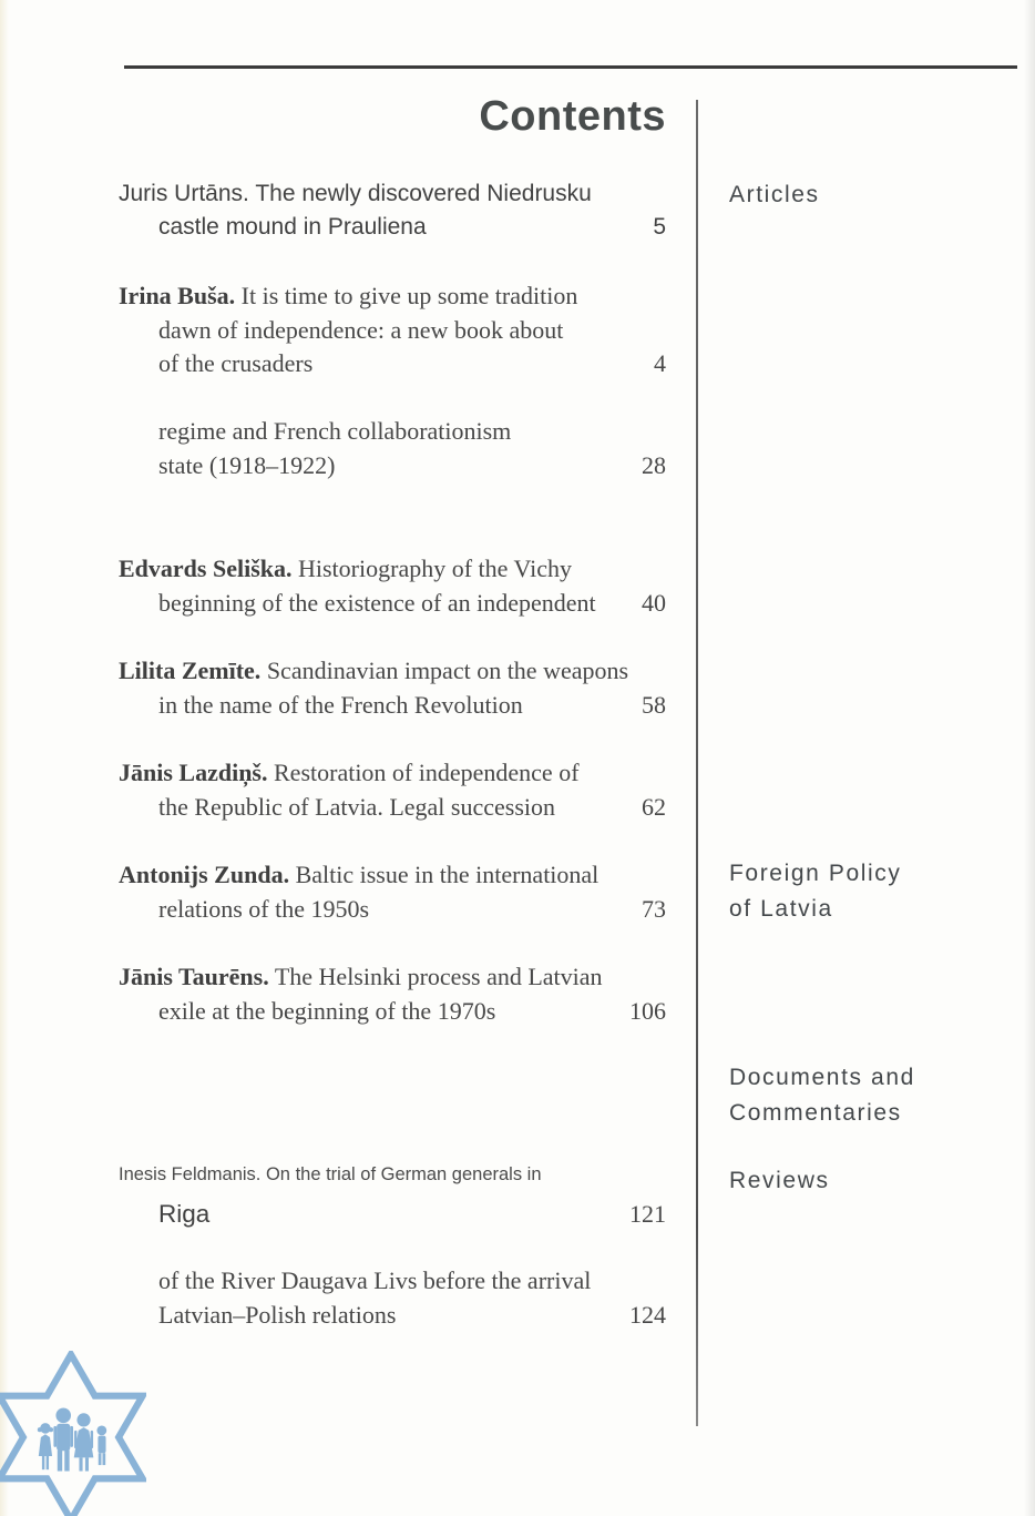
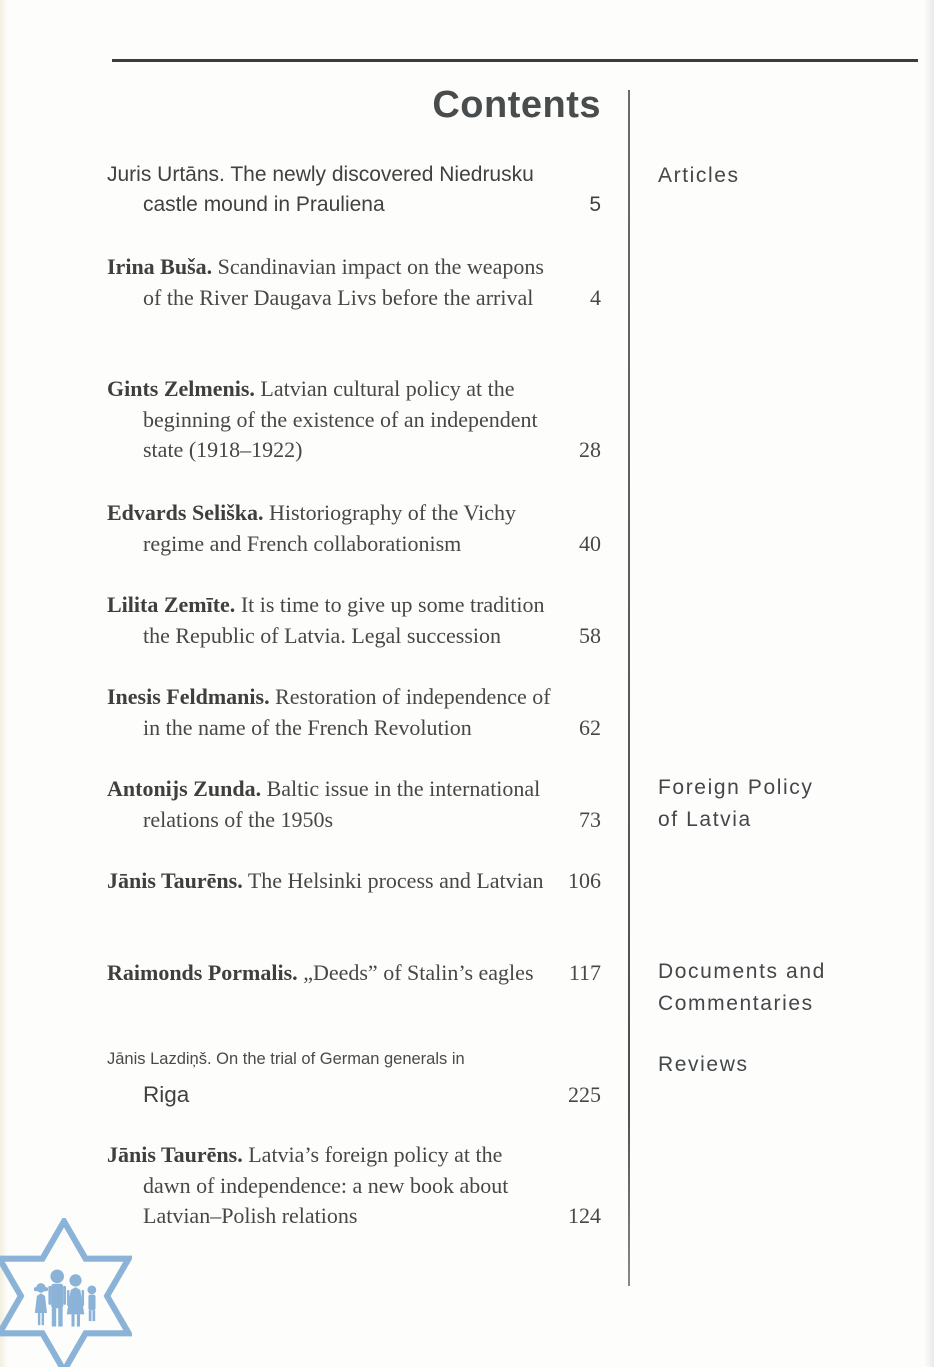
  Contents
  Juris Urtāns. The newly discovered Niedrusku
  castle mound in Prauliena
  5
- Irina Buša. It is time to give up some tradition
+ Irina Buša. Scandinavian impact on the weapons
- dawn of independence: a new book about
+ of the River Daugava Livs before the arrival
- of the crusaders
  4
+ Gints Zelmenis. Latvian cultural policy at the
- regime and French collaborationism
+ beginning of the existence of an independent
  state (1918–1922)
  28
  Edvards Seliška. Historiography of the Vichy
- beginning of the existence of an independent
+ regime and French collaborationism
  40
- Lilita Zemīte. Scandinavian impact on the weapons
+ Lilita Zemīte. It is time to give up some tradition
- in the name of the French Revolution
+ the Republic of Latvia. Legal succession
  58
- Jānis Lazdiņš. Restoration of independence of
+ Inesis Feldmanis. Restoration of independence of
- the Republic of Latvia. Legal succession
+ in the name of the French Revolution
  62
  Antonijs Zunda. Baltic issue in the international
  relations of the 1950s
  73
  Jānis Taurēns. The Helsinki process and Latvian
- exile at the beginning of the 1970s
  106
+ Raimonds Pormalis. „Deeds” of Stalin’s eagles
+ 117
- Inesis Feldmanis. On the trial of German generals in
+ Jānis Lazdiņš. On the trial of German generals in
  Riga
- 121
+ 225
+ Jānis Taurēns. Latvia’s foreign policy at the
- of the River Daugava Livs before the arrival
+ dawn of independence: a new book about
  Latvian–Polish relations
  124
  Articles
  Foreign Policy
  of Latvia
  Documents and
  Commentaries
  Reviews
